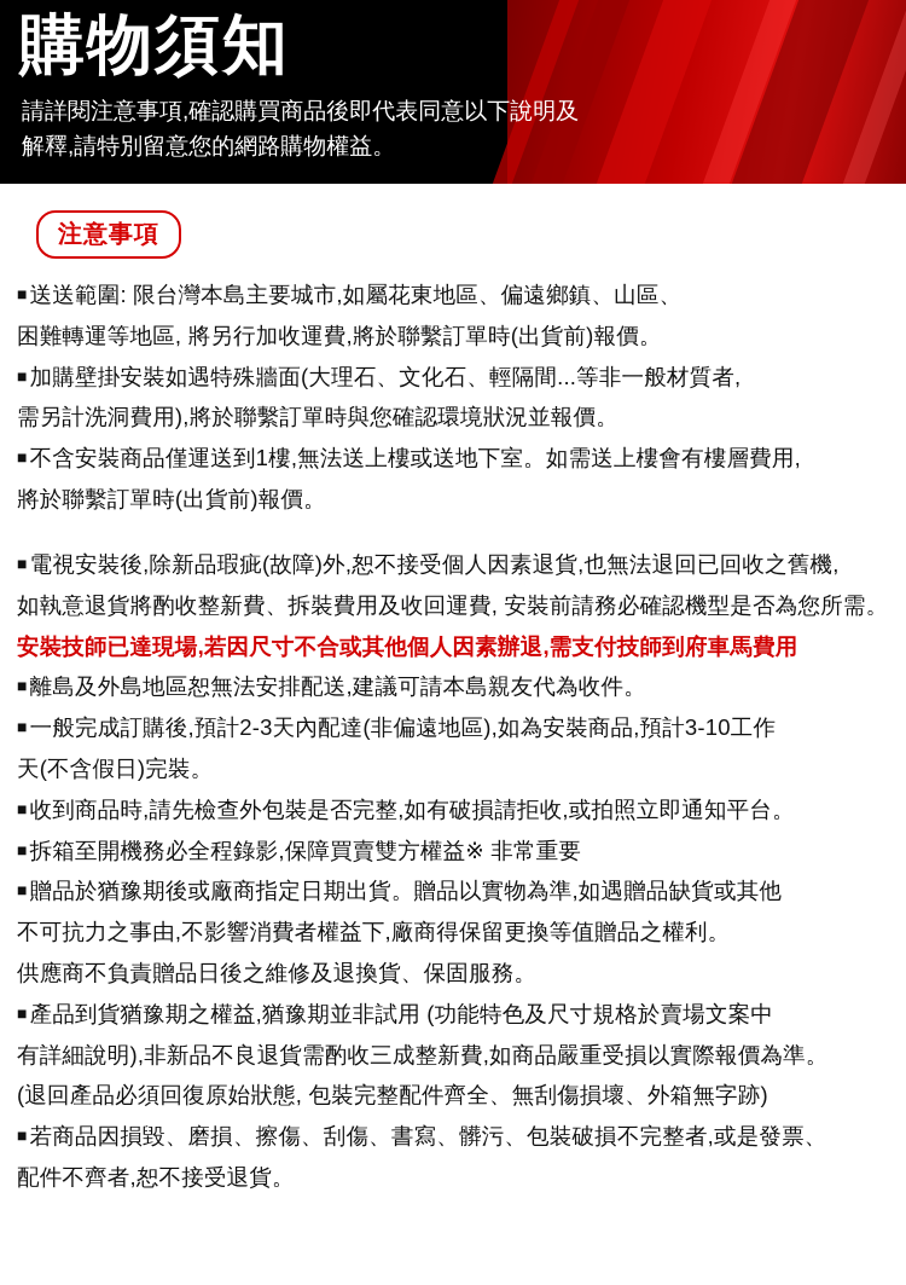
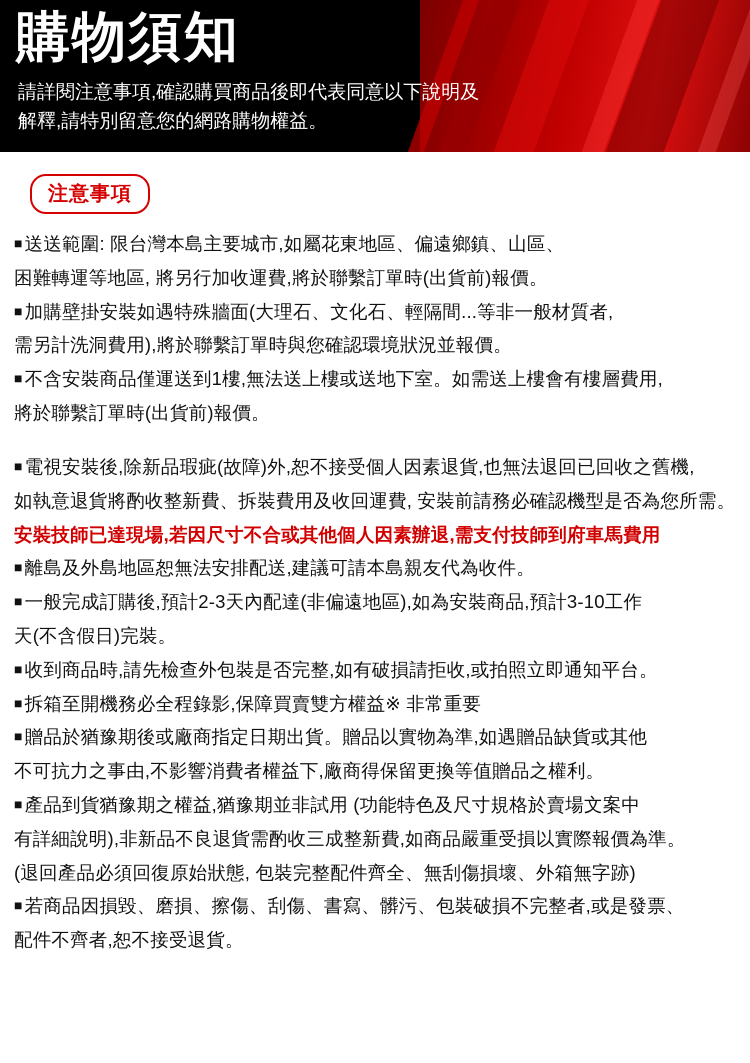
  購物須知
  請詳閱注意事項,確認購買商品後即代表同意以下說明及
  解釋,請特別留意您的網路購物權益。
  注意事項
  送送範圍: 限台灣本島主要城市,如屬花東地區、偏遠鄉鎮、山區、
  困難轉運等地區, 將另行加收運費,將於聯繫訂單時(出貨前)報價。
  加購壁掛安裝如遇特殊牆面(大理石、文化石、輕隔間...等非一般材質者,
  需另計洗洞費用),將於聯繫訂單時與您確認環境狀況並報價。
  不含安裝商品僅運送到1樓,無法送上樓或送地下室。如需送上樓會有樓層費用,
  將於聯繫訂單時(出貨前)報價。
  電視安裝後,除新品瑕疵(故障)外,恕不接受個人因素退貨,也無法退回已回收之舊機,
  如執意退貨將酌收整新費、拆裝費用及收回運費, 安裝前請務必確認機型是否為您所需。
  安裝技師已達現場,若因尺寸不合或其他個人因素辦退,需支付技師到府車馬費用
  離島及外島地區恕無法安排配送,建議可請本島親友代為收件。
  一般完成訂購後,預計2-3天內配達(非偏遠地區),如為安裝商品,預計3-10工作
  天(不含假日)完裝。
  收到商品時,請先檢查外包裝是否完整,如有破損請拒收,或拍照立即通知平台。
  拆箱至開機務必全程錄影,保障買賣雙方權益※ 非常重要
  贈品於猶豫期後或廠商指定日期出貨。贈品以實物為準,如遇贈品缺貨或其他
  不可抗力之事由,不影響消費者權益下,廠商得保留更換等值贈品之權利。
- 供應商不負責贈品日後之維修及退換貨、保固服務。
  產品到貨猶豫期之權益,猶豫期並非試用 (功能特色及尺寸規格於賣場文案中
  有詳細說明),非新品不良退貨需酌收三成整新費,如商品嚴重受損以實際報價為準。
  (退回產品必須回復原始狀態, 包裝完整配件齊全、無刮傷損壞、外箱無字跡)
  若商品因損毀、磨損、擦傷、刮傷、書寫、髒污、包裝破損不完整者,或是發票、
  配件不齊者,恕不接受退貨。
